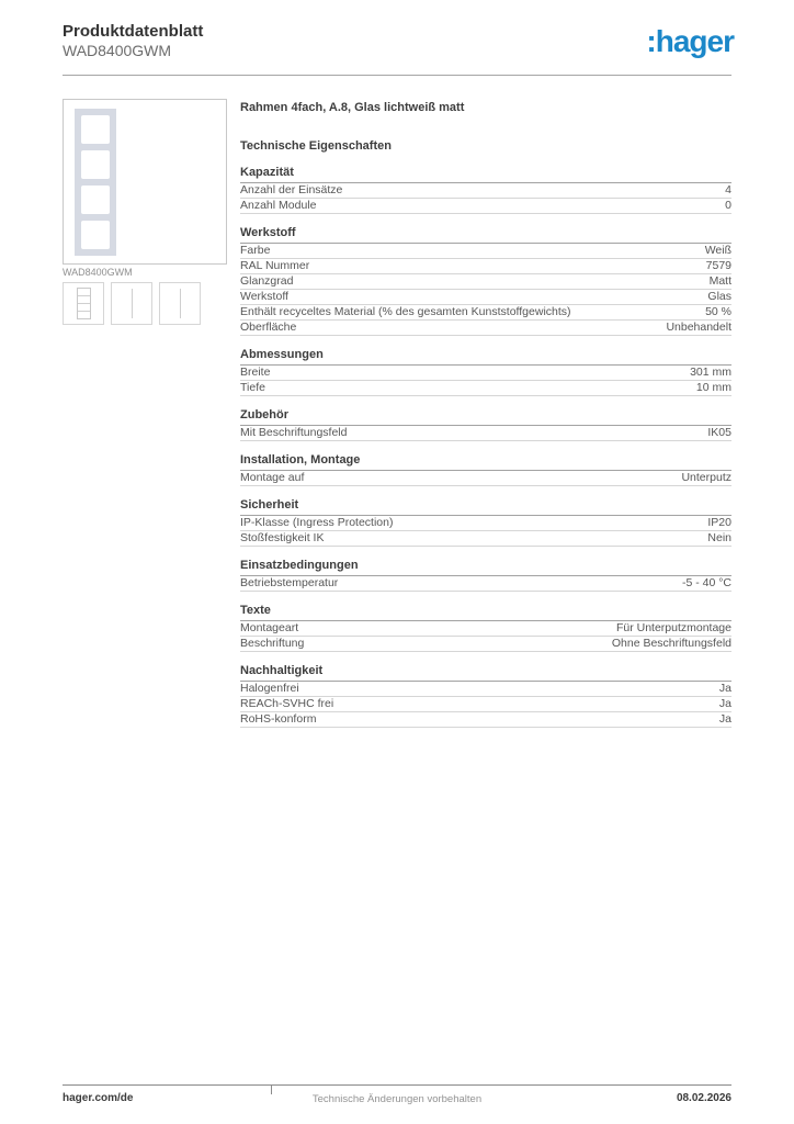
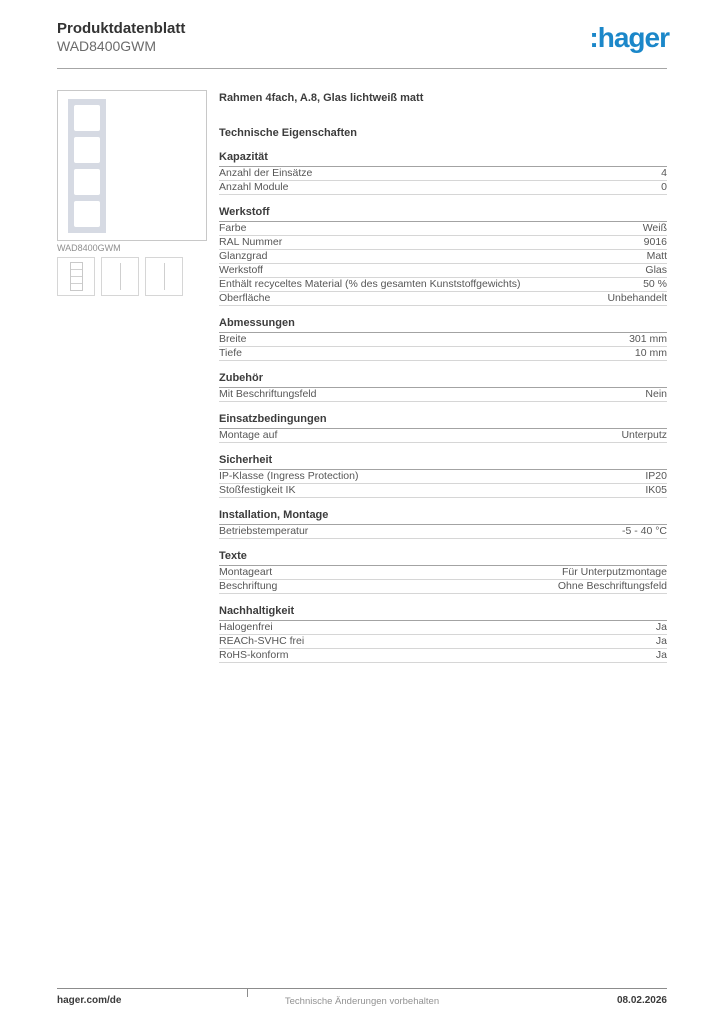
  Produktdatenblatt
  WAD8400GWM
  :hager
  WAD8400GWM
  Rahmen 4fach, A.8, Glas lichtweiß matt
  Technische Eigenschaften
  Kapazität
  Anzahl der Einsätze
  4
  Anzahl Module
  0
  Werkstoff
  Farbe
  Weiß
  RAL Nummer
- 7579
+ 9016
  Glanzgrad
  Matt
  Werkstoff
  Glas
  Enthält recyceltes Material (% des gesamten Kunststoffgewichts)
  50 %
  Oberfläche
  Unbehandelt
  Abmessungen
  Breite
  301 mm
  Tiefe
  10 mm
  Zubehör
  Mit Beschriftungsfeld
- IK05
+ Nein
- Installation, Montage
+ Einsatzbedingungen
  Montage auf
  Unterputz
  Sicherheit
  IP-Klasse (Ingress Protection)
  IP20
  Stoßfestigkeit IK
- Nein
+ IK05
- Einsatzbedingungen
+ Installation, Montage
  Betriebstemperatur
  -5 - 40 °C
  Texte
  Montageart
  Für Unterputzmontage
  Beschriftung
  Ohne Beschriftungsfeld
  Nachhaltigkeit
  Halogenfrei
  Ja
  REACh-SVHC frei
  Ja
  RoHS-konform
  Ja
  hager.com/de
  Technische Änderungen vorbehalten
  08.02.2026
